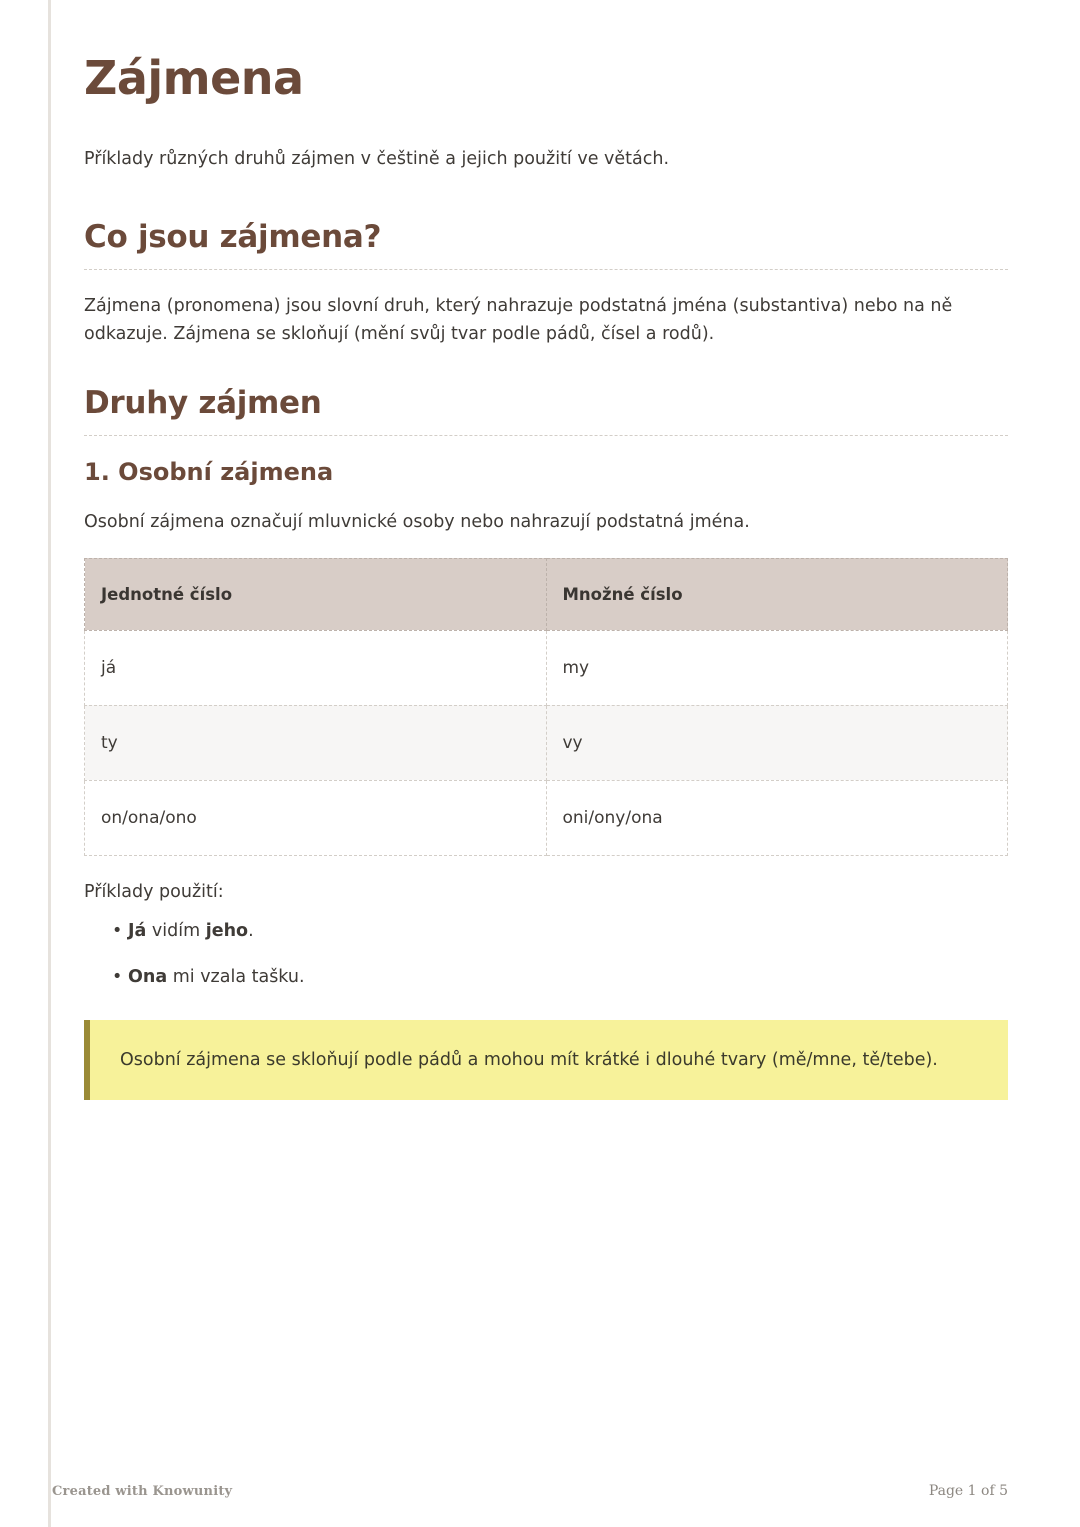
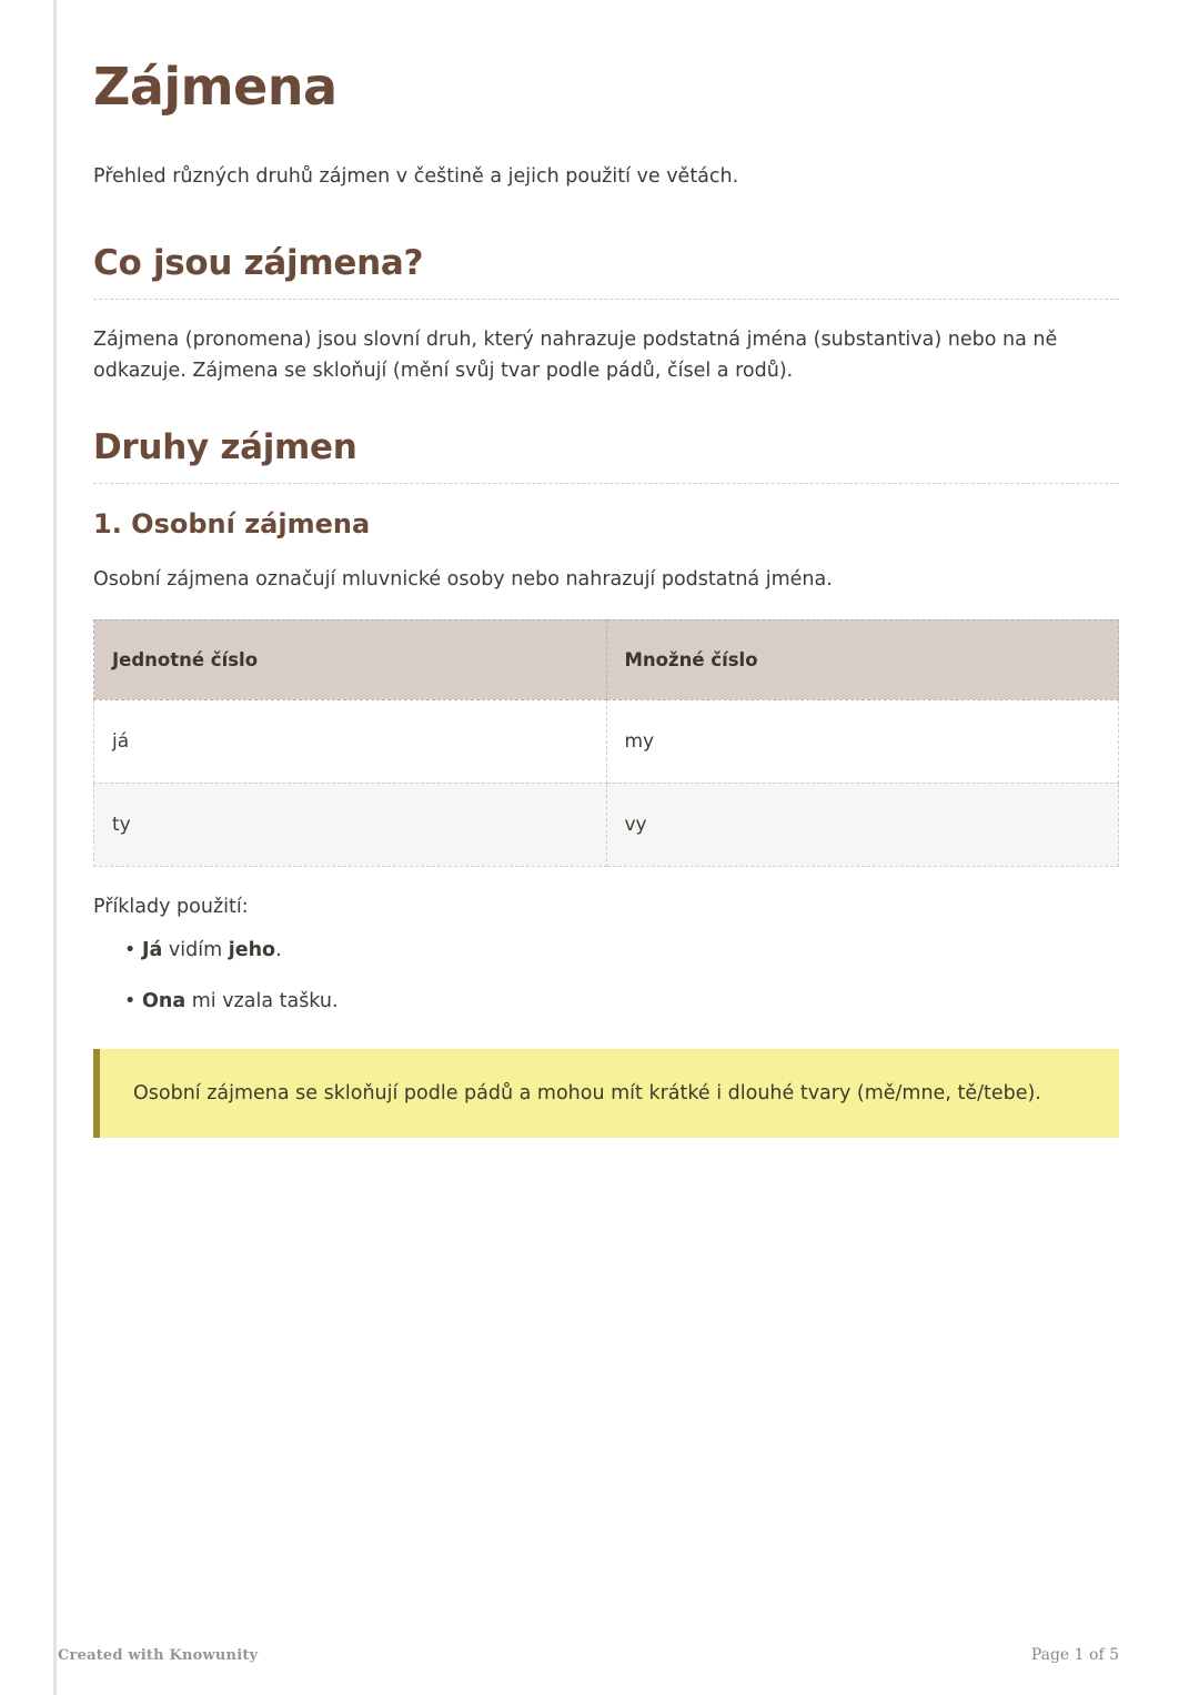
  Zájmena
- Příklady různých druhů zájmen v češtině a jejich použití ve větách.
+ Přehled různých druhů zájmen v češtině a jejich použití ve větách.
  Co jsou zájmena?
  Zájmena (pronomena) jsou slovní druh, který nahrazuje podstatná jména (substantiva) nebo na ně odkazuje. Zájmena se skloňují (mění svůj tvar podle pádů, čísel a rodů).
  Druhy zájmen
  1. Osobní zájmena
  Osobní zájmena označují mluvnické osoby nebo nahrazují podstatná jména.
  Jednotné číslo	Množné číslo
  já	my
  ty	vy
- on/ona/ono	oni/ony/ona
  Příklady použití:
  Já vidím jeho.
  Ona mi vzala tašku.
  Osobní zájmena se skloňují podle pádů a mohou mít krátké i dlouhé tvary (mě/mne, tě/tebe).
  Created with Knowunity
  Page 1 of 5
